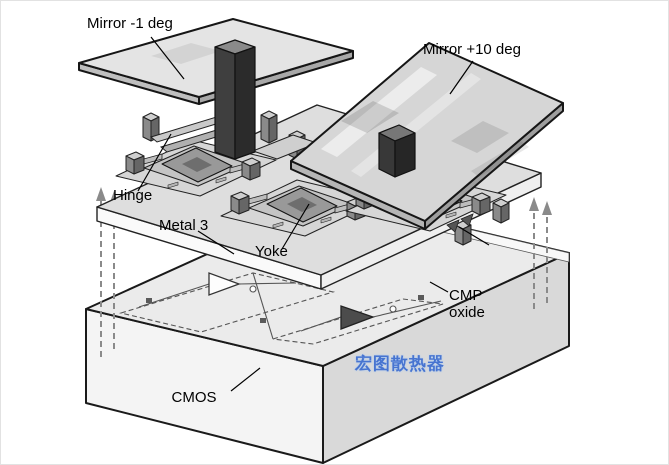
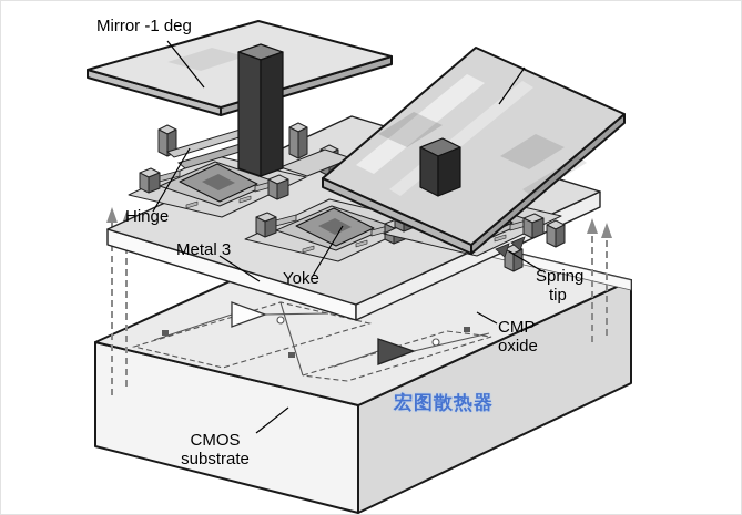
  Mirror -1 deg
- Mirror +10 deg
  Hinge
  Metal 3
  Yoke
+ Spring
+ tip
  CMP
  oxide
  CMOS
+ substrate
  宏图散热器
